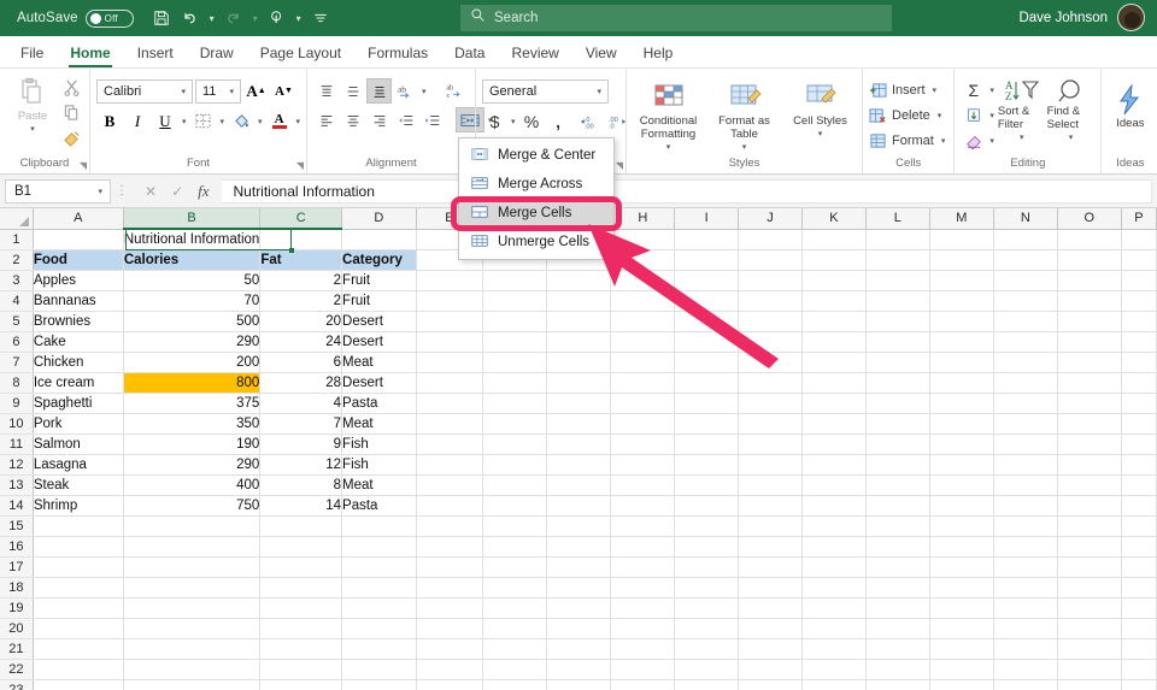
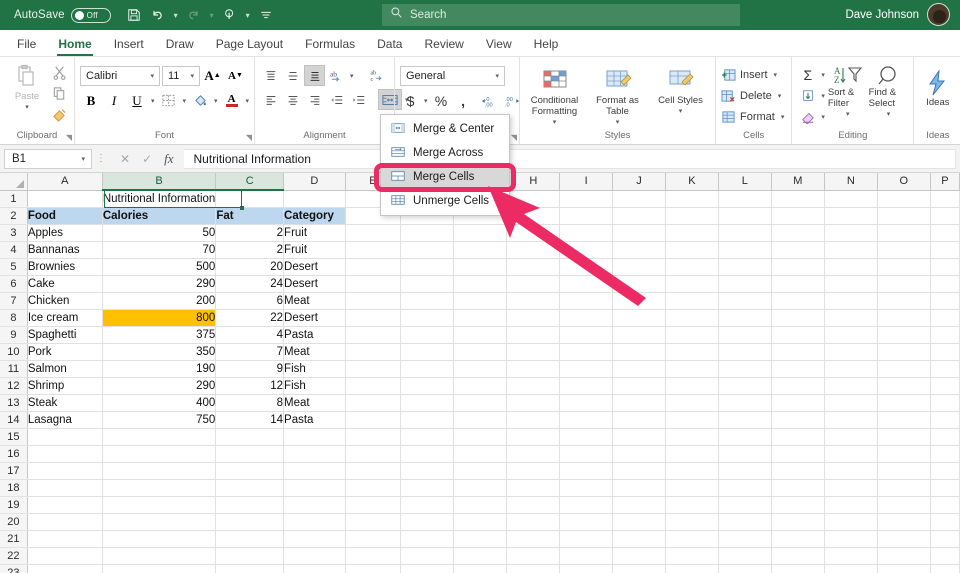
  AutoSave
  Off
  ▾
  ▾
  ▾
  Search
  Dave Johnson
  File
  Home
  Insert
  Draw
  Page Layout
  Formulas
  Data
  Review
  View
  Help
  Paste
  Clipboard
  ◥
  Calibri
  11
  A
  A
  B
  I
  U
  A
  Font
  ◥
  ab
  Alignment
  General
  $
  %
  ,
  ◥
  Conditional Formatting
  Format as Table
  Cell Styles
  Styles
  Insert
  Delete
  Format
  Cells
  Σ
  A
  Z
  Sort & Filter
  Find & Select
  Editing
  Ideas
  Ideas
  B1
  ⋮
  ✕
  ✓
  fx
  Nutritional Information
  	A	B	C	D	E			H	I	J	K	L	M	N	O	P
  1		Nutritional Information
  2	Food	Calories	Fat	Category
  3	Apples	50	2	Fruit
  4	Bannanas	70	2	Fruit
  5	Brownies	500	20	Desert
  6	Cake	290	24	Desert
  7	Chicken	200	6	Meat
- 8	Ice cream	800	28	Desert
+ 8	Ice cream	800	22	Desert
  9	Spaghetti	375	4	Pasta
  10	Pork	350	7	Meat
  11	Salmon	190	9	Fish
- 12	Lasagna	290	12	Fish
+ 12	Shrimp	290	12	Fish
  13	Steak	400	8	Meat
- 14	Shrimp	750	14	Pasta
+ 14	Lasagna	750	14	Pasta
  15
  16
  17
  18
  19
  20
  21
  22
  Merge & Center
  Merge Across
  Merge Cells
  Unmerge Cells
